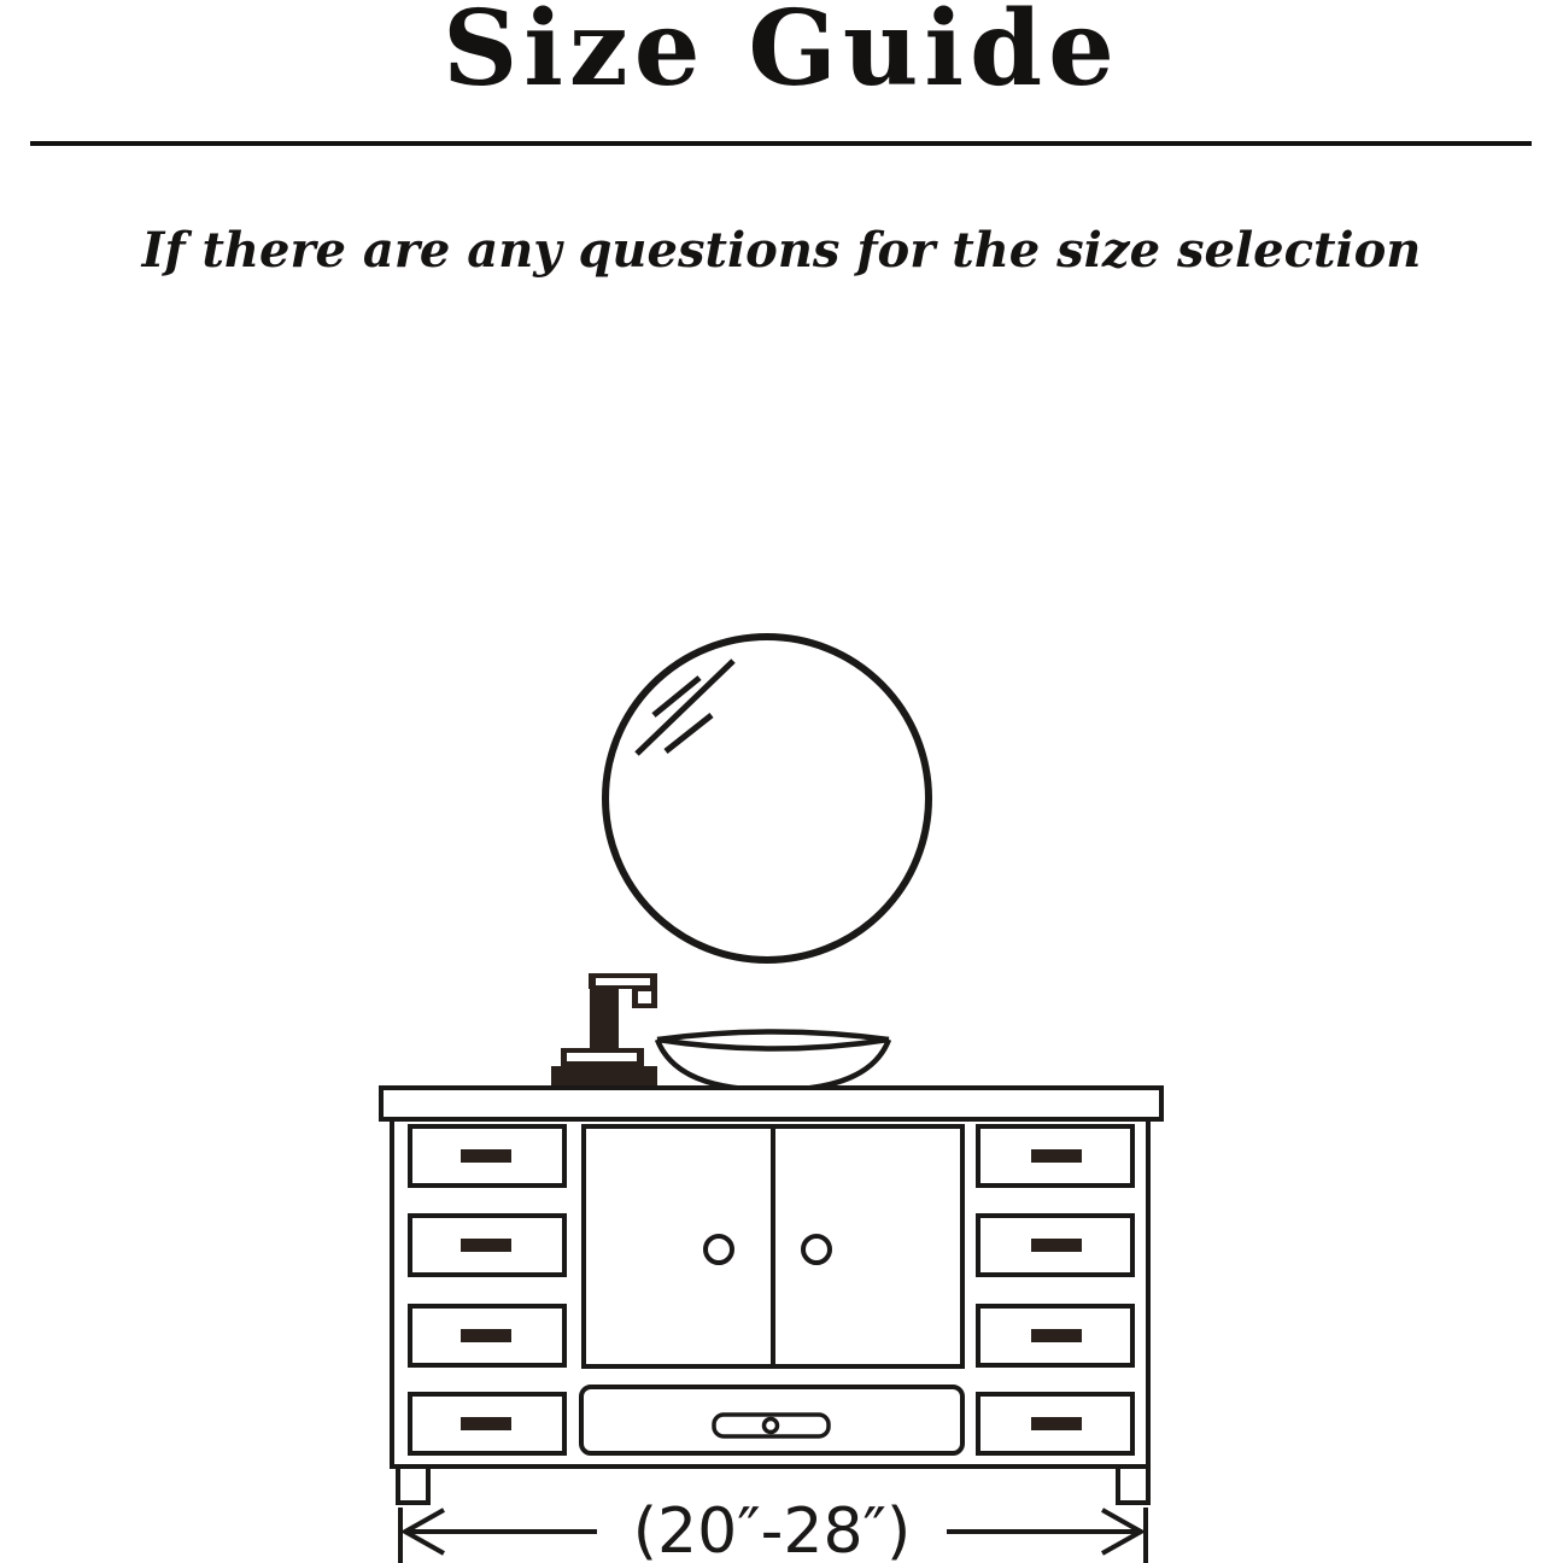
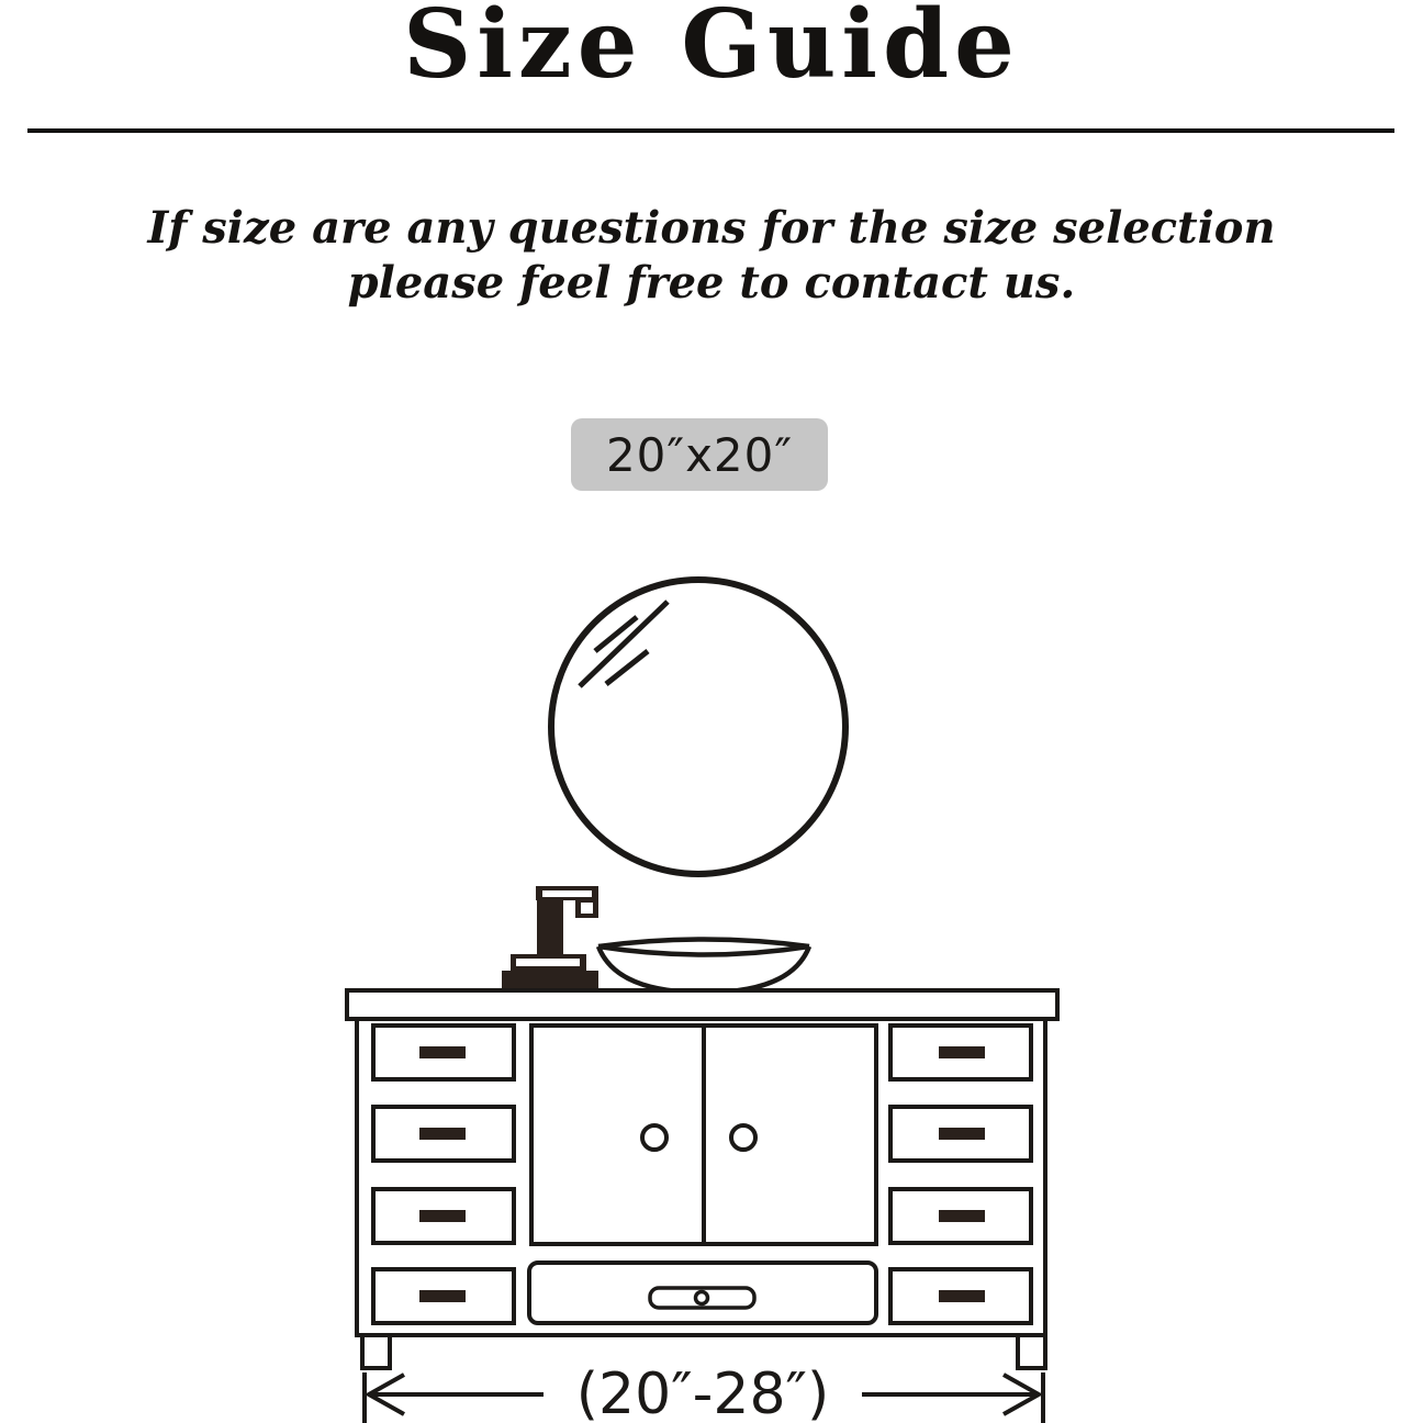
  Size Guide
- If there are any questions for the size selection
+ If size are any questions for the size selection
+ please feel free to contact us.
+ 20″x20″
  (20″-28″)
